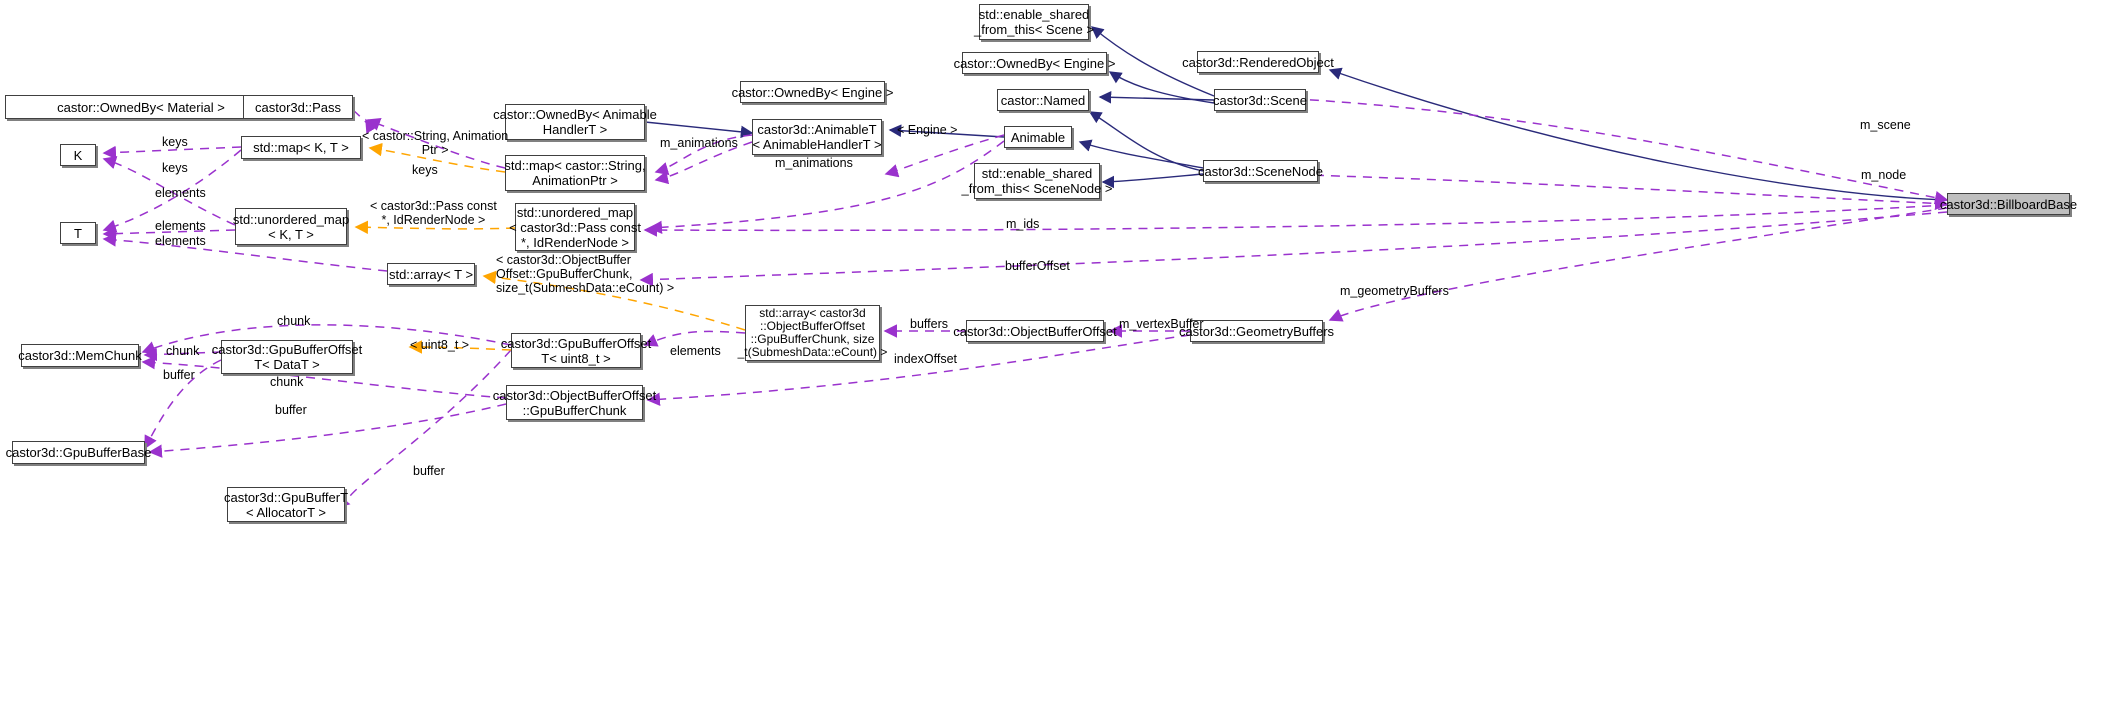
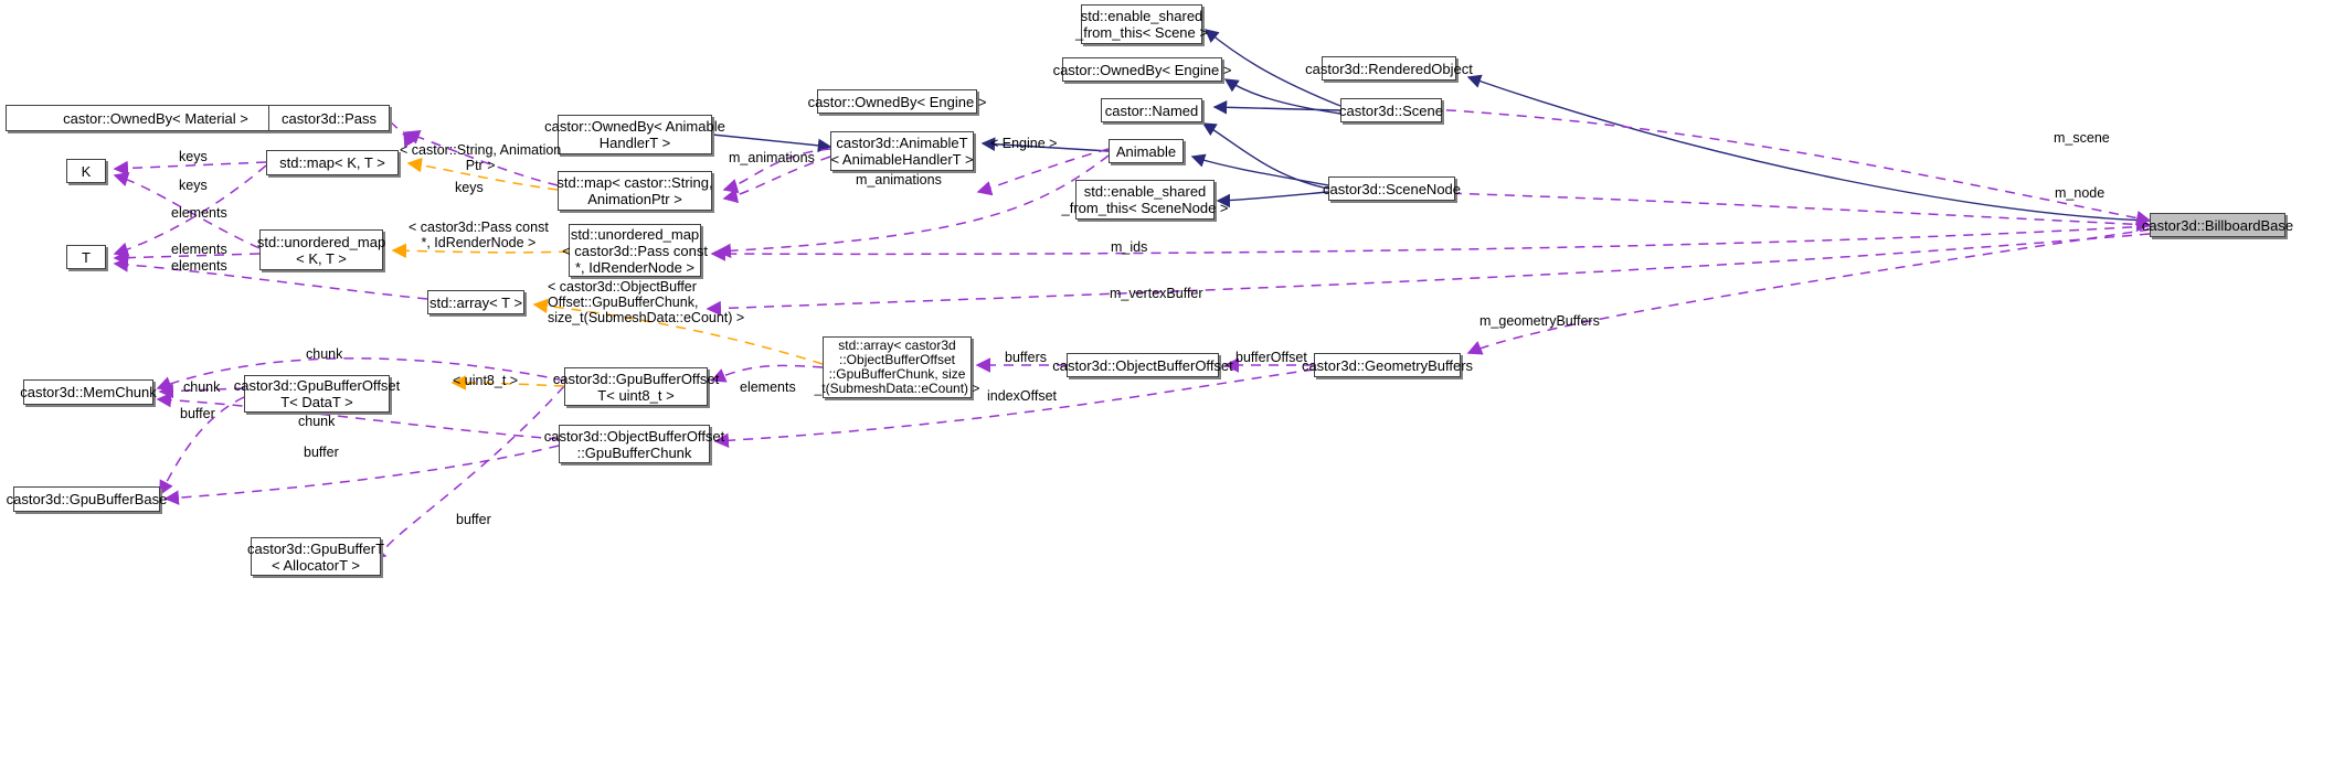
  castor::OwnedBy< Material >
  castor3d::Pass
  K
  T
  std::map< K, T >
  std::unordered_map
  < K, T >
  std::array< T >
  castor::OwnedBy< Animable
  HandlerT >
  std::map< castor::String,
  AnimationPtr >
  std::unordered_map
  < castor3d::Pass const
  *, IdRenderNode >
  castor::OwnedBy< Engine >
  castor3d::AnimableT
  < AnimableHandlerT >
  std::array< castor3d
  ::ObjectBufferOffset
  ::GpuBufferChunk, size
  _t(SubmeshData::eCount) >
  castor3d::GpuBufferOffset
  T< uint8_t >
  castor3d::ObjectBufferOffset
  ::GpuBufferChunk
  castor3d::MemChunk
  castor3d::GpuBufferOffset
  T< DataT >
  castor3d::GpuBufferBase
  castor3d::GpuBufferT
  < AllocatorT >
  std::enable_shared
  _from_this< Scene >
  castor::OwnedBy< Engine >
  castor::Named
  Animable
  std::enable_shared
  _from_this< SceneNode >
  castor3d::RenderedObject
  castor3d::Scene
  castor3d::SceneNode
  castor3d::ObjectBufferOffset
  castor3d::GeometryBuffers
  castor3d::BillboardBase
  keys
  keys
  elements
  elements
  elements
  < castor::String, Animation
  Ptr >
  keys
  < castor3d::Pass const
  *, IdRenderNode >
  < castor3d::ObjectBuffer
  Offset::GpuBufferChunk,
  size_t(SubmeshData::eCount) >
  m_animations
  m_animations
  < Engine >
  m_ids
- bufferOffset
+ m_vertexBuffer
  m_geometryBuffers
  m_scene
  m_node
  buffers
- m_vertexBuffer
+ bufferOffset
  indexOffset
  elements
  chunk
  chunk
  chunk
  < uint8_t >
  buffer
  buffer
  buffer
